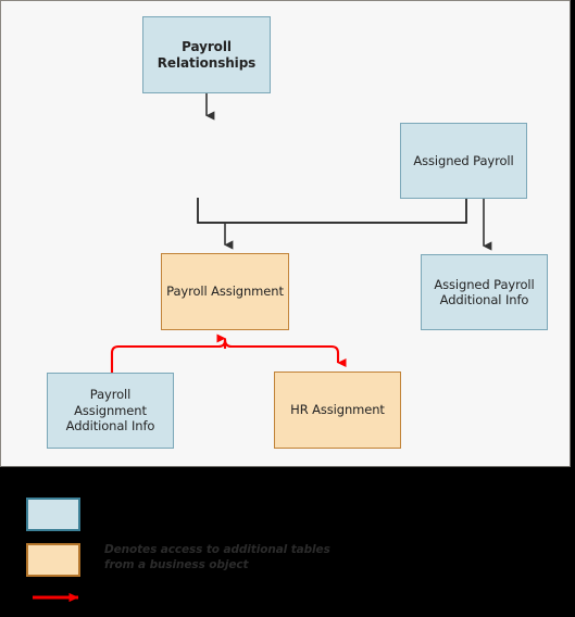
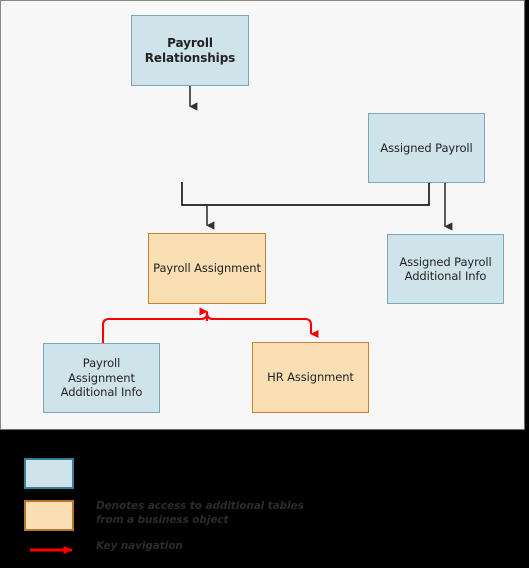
  Payroll
  Relationships
  Assigned Payroll
  Payroll Assignment
  Assigned Payroll
  Additional Info
  Payroll Assignment
  Additional Info
  HR Assignment
  Denotes access to additional tables
  from a business object
+ Key navigation
